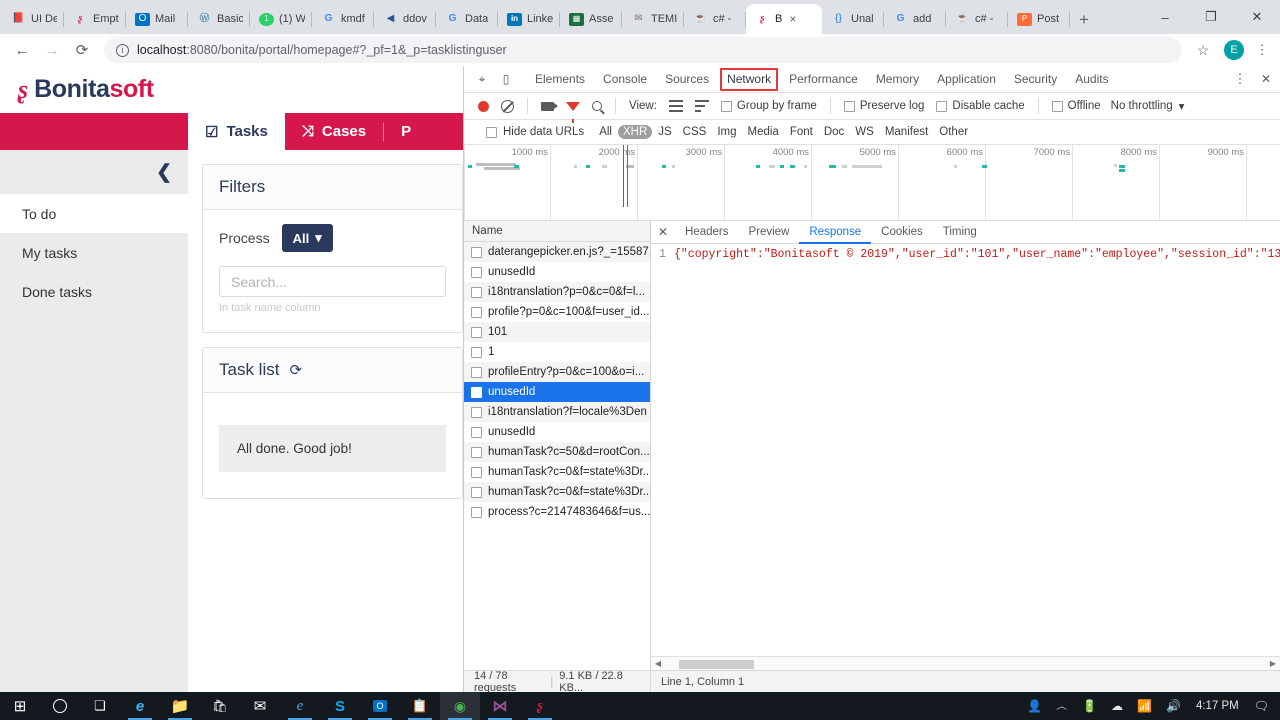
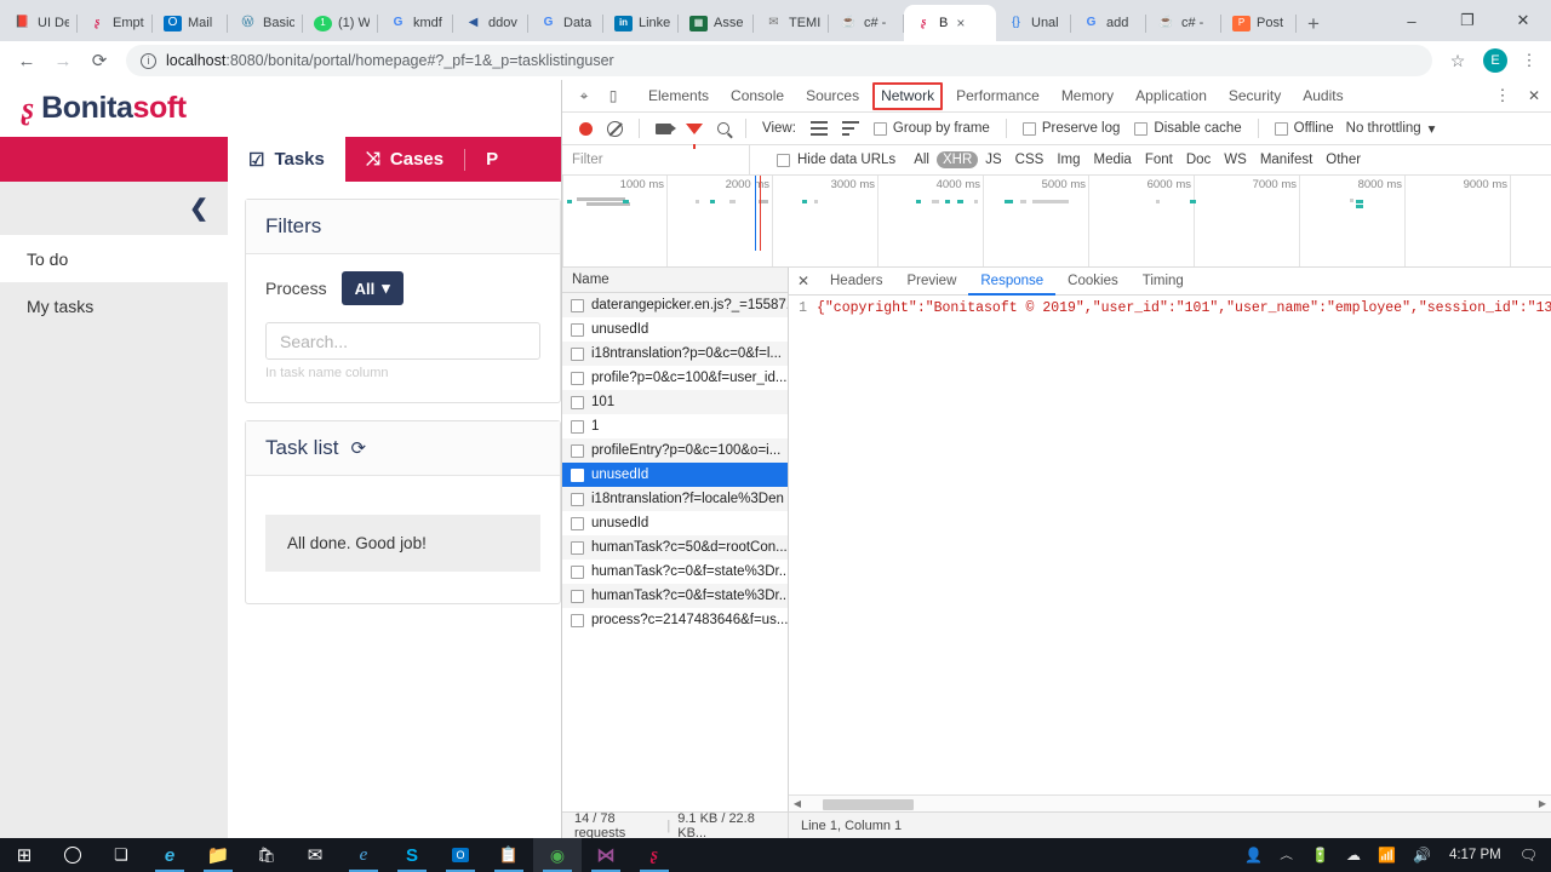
  📕
  UI De
  ʂ
  Empt
  O
  Mail
  Ⓦ
  Basic
  1
  (1) W
  G
  kmdf
  ◀
  ddov
  G
  Data
  in
  Linke
  ▦
  Asse
  ✉
  TEMI
  ☕
  c# -
  ʂ
  B
  ×
  {}
  Unal
  G
  add
  ☕
  c# -
  P
  Post
  +
  –
  ❐
  ✕
  ←
  →
  ⟳
  i
  localhost:8080/bonita/portal/homepage#?_pf=1&_p=tasklistinguser
  ☆
  E
  ⋮
  ʂ
  Bonitasoft
  ☑
  Tasks
  ⤨
  Cases
  P
  ❮
  To do
  My tasks
- Done tasks
  Filters
  Process
  All
  ▾
  Search...
  In task name column
  Task list
  ⟳
  All done. Good job!
  ⌖
  ▯
  Elements
  Console
  Sources
  Network
  Performance
  Memory
  Application
  Security
  Audits
  ⋮
  ✕
  View:
  Group by frame
  Preserve log
  Disable cache
  Offline
  No throttling
  ▾
+ Filter
  Hide data URLs
  All
  XHR
  JS
  CSS
  Img
  Media
  Font
  Doc
  WS
  Manifest
  Other
  1000 ms
  2000s
  3000 ms
  4000 ms
  5000 ms
  6000 ms
  7000 ms
  8000 ms
  9000 ms
  Name
  daterangepicker.en.js?_=15587
  unusedId
  i18ntranslation?p=0&c=0&f=l...
  profile?p=0&c=100&f=user_id...
  101
  1
  profileEntry?p=0&c=100&o=i...
  unusedId
  i18ntranslation?f=locale%3Den
  unusedId
  humanTask?c=50&d=rootCon...
  humanTask?c=0&f=state%3Dr..
  humanTask?c=0&f=state%3Dr..
  process?c=2147483646&f=us...
  ✕
  Headers
  Preview
  Response
  Cookies
  Timing
  1
  {"copyright":"Bonitasoft © 2019","user_id":"101","user_name":"employee","session_id":"13
  ◀
  ▶
  14 / 78 requests
  |
  9.1 KB / 22.8 KB...
  Line 1, Column 1
  ⊞
  ❏
  e
  📁
  🛍
  ✉
  e
  S
  O
  📋
  ◉
  ⋈
  ʂ
  👤
  ︿
  🔋
  ☁
  📶
  🔊
  4:17 PM
  🗨
